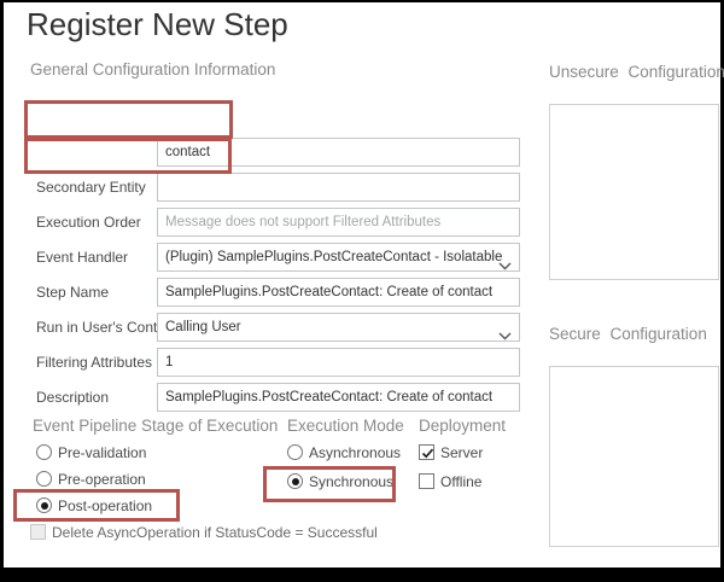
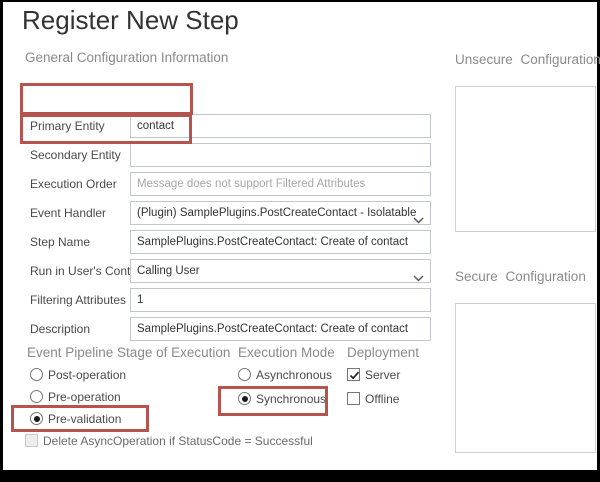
  Register New Step
  General Configuration Information
+ Primary Entity
  contact
  Secondary Entity
  Execution Order
  Message does not support Filtered Attributes
  Event Handler
  (Plugin) SamplePlugins.PostCreateContact - Isolatable
  Step Name
  SamplePlugins.PostCreateContact: Create of contact
  Run in User's Cont
  Calling User
  Filtering Attributes
  1
  Description
  SamplePlugins.PostCreateContact: Create of contact
  Event Pipeline Stage of Execution
- Pre-validation
+ Post-operation
  Pre-operation
- Post-operation
+ Pre-validation
  Delete AsyncOperation if StatusCode = Successful
  Execution Mode
  Asynchronous
  Synchronous
  Deployment
  Server
  Offline
  Unsecure Configuration
  Secure Configuration
